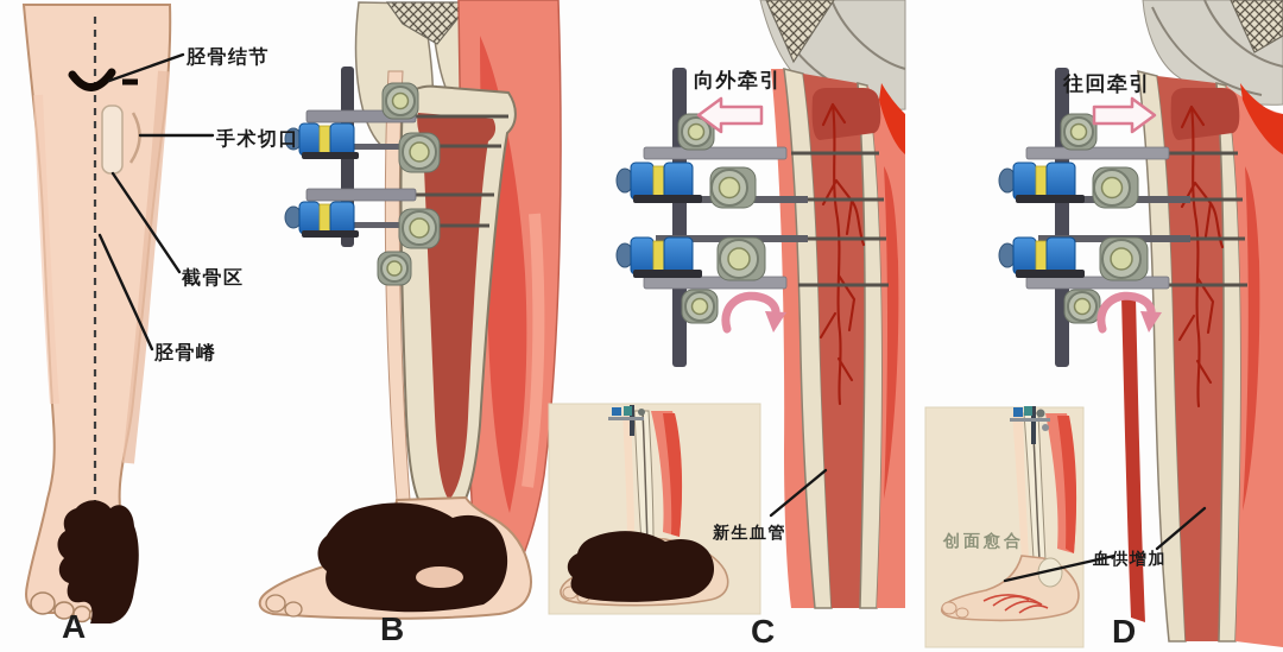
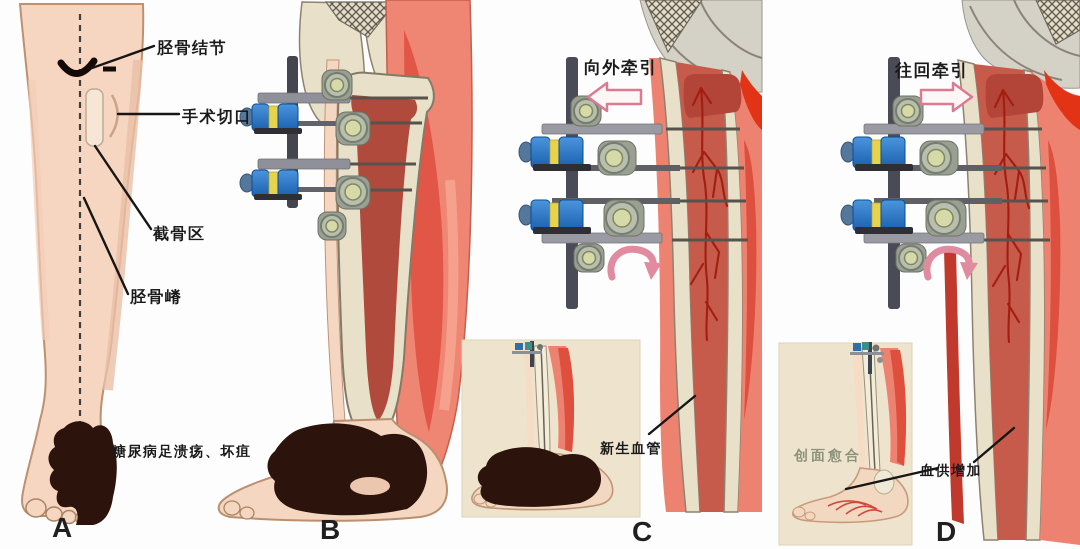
  胫骨结节
  手术切口
  截骨区
  胫骨嵴
+ 糖尿病足溃疡、坏疽
  向外牵引
  新生血管
  往回牵引
  创面愈合
  血供增加
  A
  B
  C
  D
